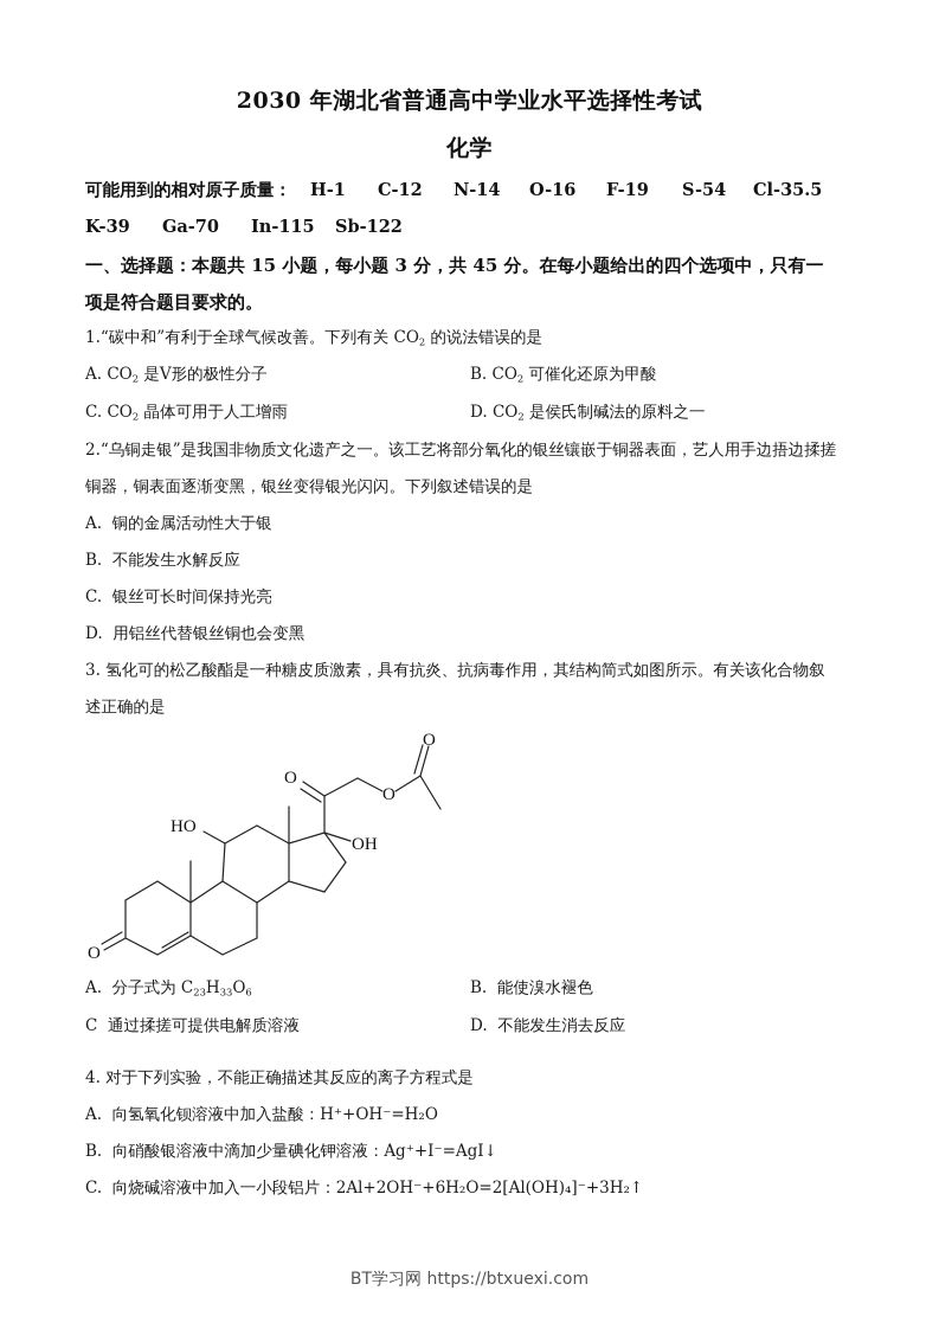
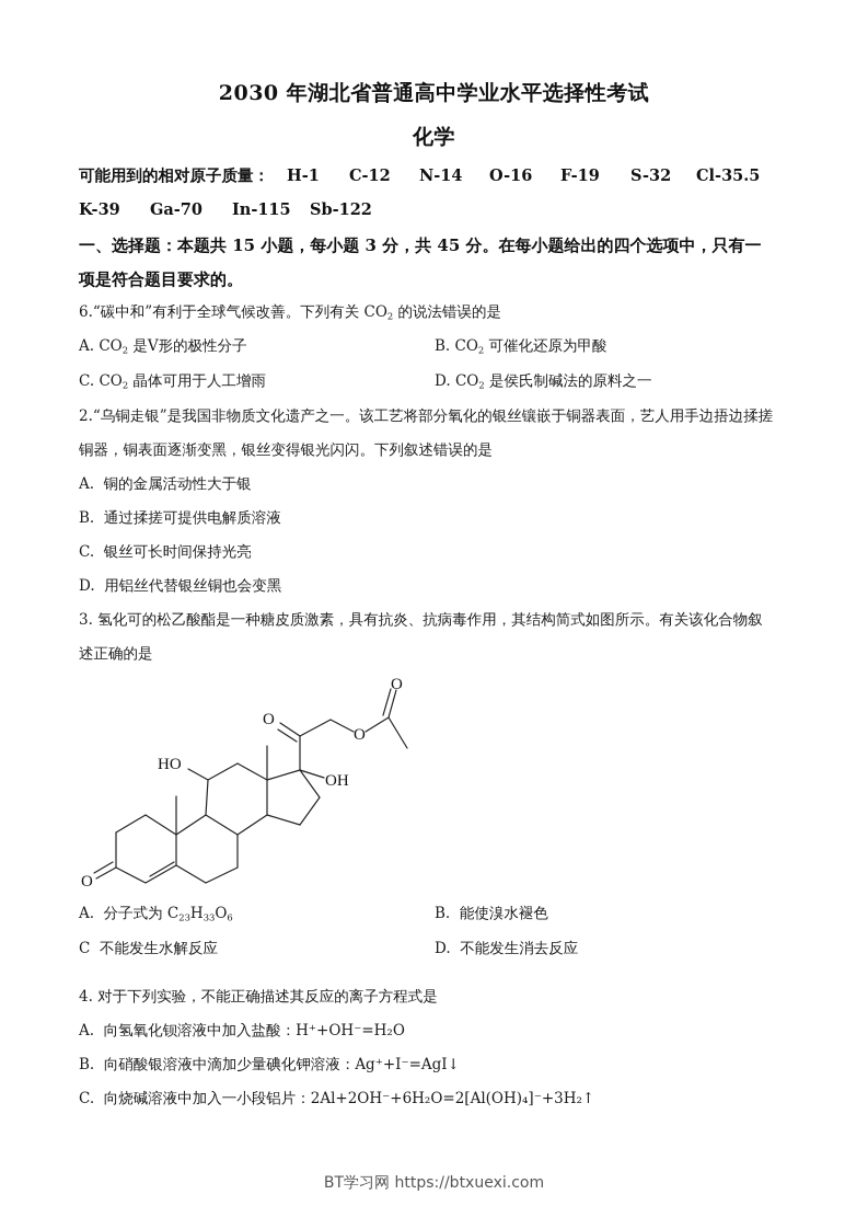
  2030 年湖北省普通高中学业水平选择性考试
  化学
  可能用到的相对原子质量：
  H-1
  C-12
  N-14
  O-16
  F-19
- S-54
+ S-32
  Cl-35.5
  K-39
  Ga-70
  In-115
  Sb-122
  一、选择题：本题共 15 小题，每小题 3 分，共 45 分。在每小题给出的四个选项中，只有一
  项是符合题目要求的。
- 1.“碳中和”有利于全球气候改善。下列有关 CO2 的说法错误的是
+ 6.“碳中和”有利于全球气候改善。下列有关 CO2 的说法错误的是
  A. CO2 是Ⅴ形的极性分子
  B. CO2 可催化还原为甲酸
  C. CO2 晶体可用于人工增雨
  D. CO2 是侯氏制碱法的原料之一
  2.“乌铜走银”是我国非物质文化遗产之一。该工艺将部分氧化的银丝镶嵌于铜器表面，艺人用手边捂边揉搓
  铜器，铜表面逐渐变黑，银丝变得银光闪闪。下列叙述错误的是
  A. 铜的金属活动性大于银
- B. 不能发生水解反应
+ B. 通过揉搓可提供电解质溶液
  C. 银丝可长时间保持光亮
  D. 用铝丝代替银丝铜也会变黑
  3. 氢化可的松乙酸酯是一种糖皮质激素，具有抗炎、抗病毒作用，其结构简式如图所示。有关该化合物叙
  述正确的是
  HO
  OH
  O
  O
  O
  O
  A. 分子式为 C23H33O6
  B. 能使溴水褪色
- C 通过揉搓可提供电解质溶液
+ C 不能发生水解反应
  D. 不能发生消去反应
  4. 对于下列实验，不能正确描述其反应的离子方程式是
  A. 向氢氧化钡溶液中加入盐酸：H⁺+OH⁻=H₂O
  B. 向硝酸银溶液中滴加少量碘化钾溶液：Ag⁺+I⁻=AgI↓
  C. 向烧碱溶液中加入一小段铝片：2Al+2OH⁻+6H₂O=2[Al(OH)₄]⁻+3H₂↑
  BT学习网 https://btxuexi.com
